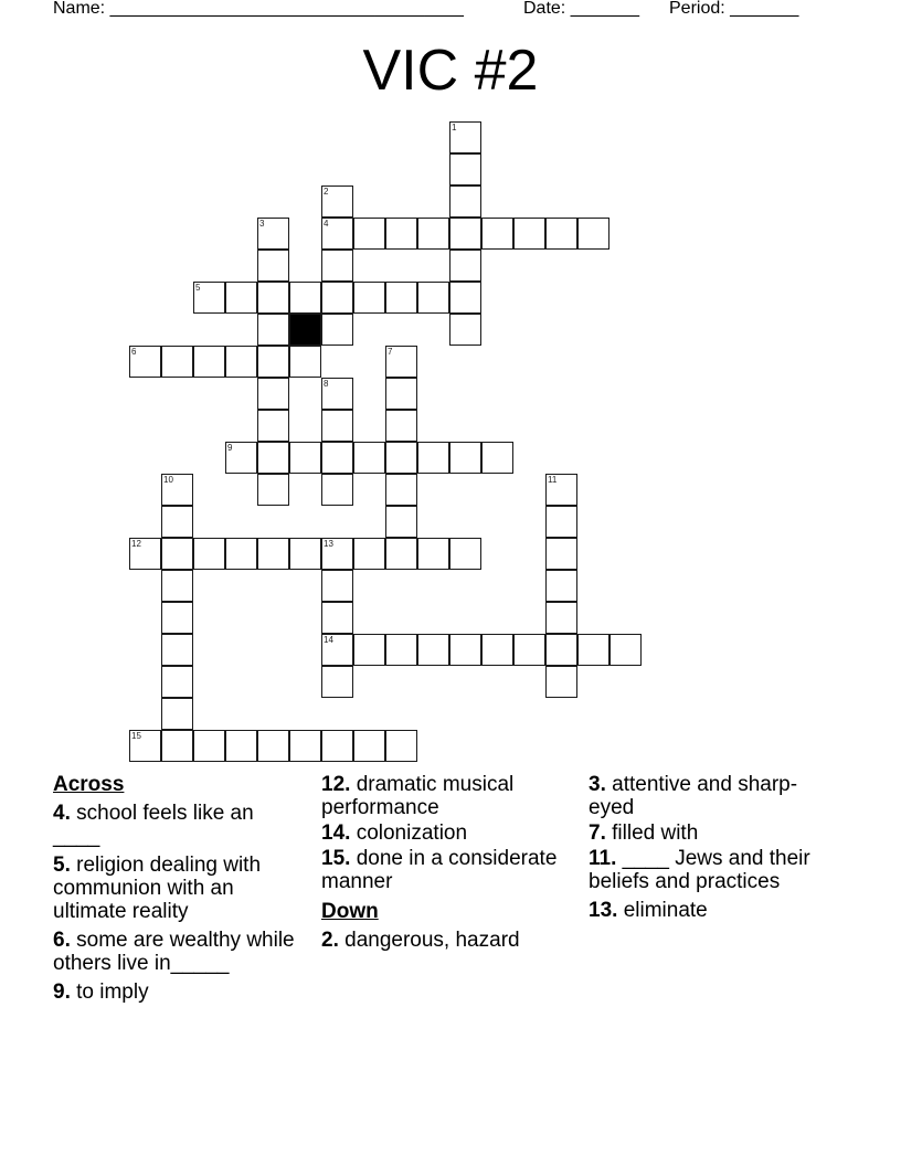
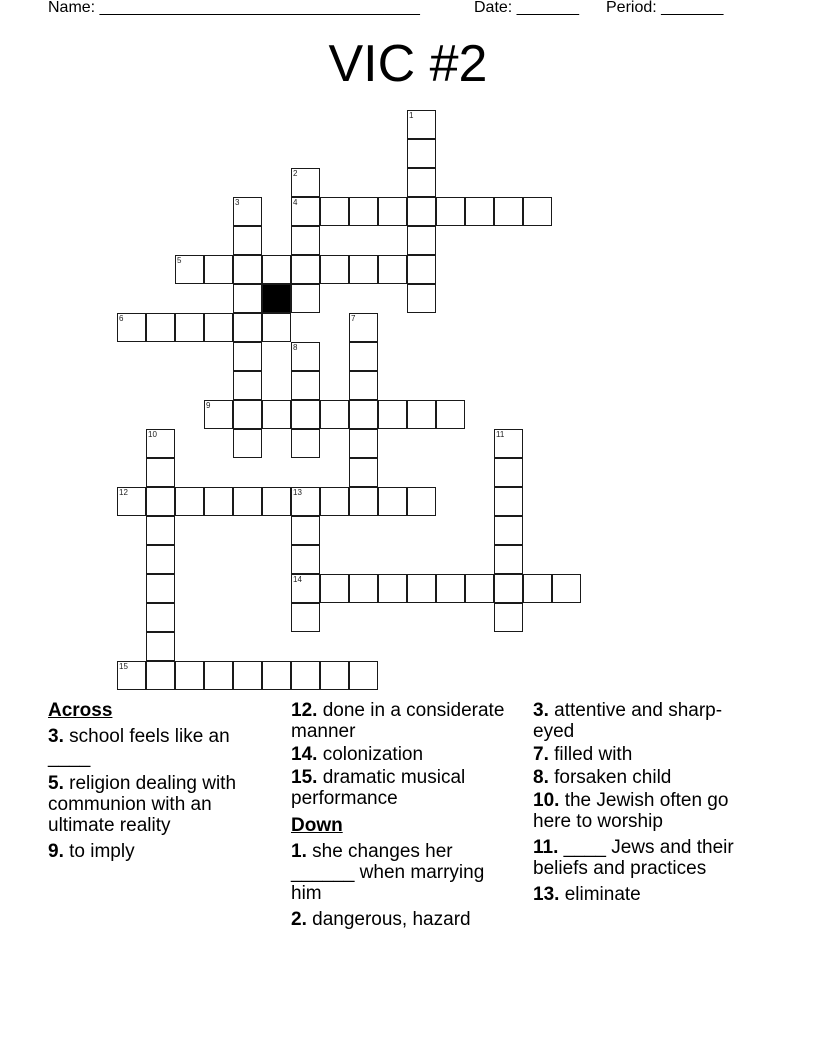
  Name: ____________________________________
  Date: _______
  Period: _______
  VIC #2
  1
  2
  4
  3
  5
  6
  7
  8
  9
  10
  11
  12
  13
  14
  15
  Across
- 4. school feels like an ____
+ 3. school feels like an ____
  5. religion dealing with communion with an ultimate reality
- 6. some are wealthy while others live in_____
  9. to imply
- 12. dramatic musical performance
+ 12. done in a considerate manner
  14. colonization
- 15. done in a considerate manner
+ 15. dramatic musical performance
  Down
+ 1. she changes her ______ when marrying him
  2. dangerous, hazard
  3. attentive and sharp-eyed
  7. filled with
+ 8. forsaken child
+ 10. the Jewish often go here to worship
  11. ____ Jews and their beliefs and practices
  13. eliminate
